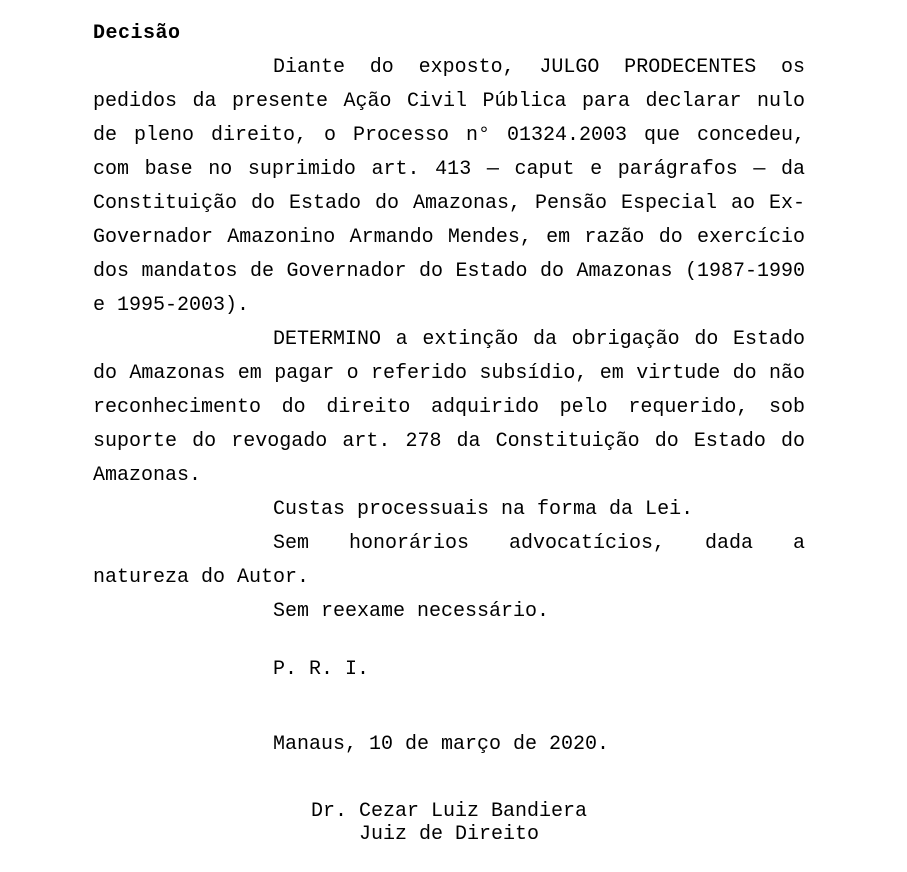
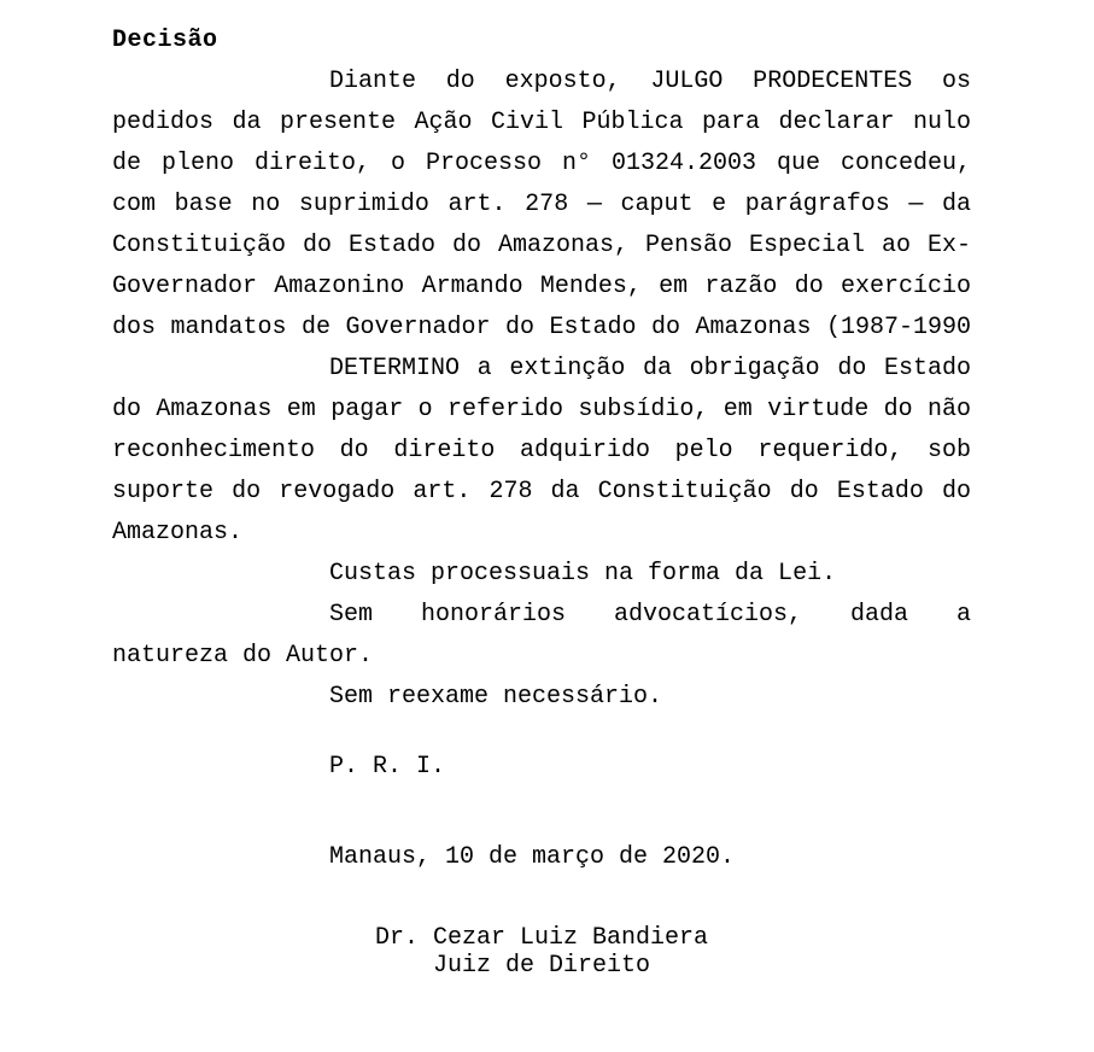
  Decisão
  Diante do exposto, JULGO PRODECENTES os
  pedidos da presente Ação Civil Pública para declarar nulo
  de pleno direito, o Processo n° 01324.2003 que concedeu,
- com base no suprimido art. 413 — caput e parágrafos — da
+ com base no suprimido art. 278 — caput e parágrafos — da
  Constituição do Estado do Amazonas, Pensão Especial ao Ex-
  Governador Amazonino Armando Mendes, em razão do exercício
  dos mandatos de Governador do Estado do Amazonas (1987-1990
- e 1995-2003).
  DETERMINO a extinção da obrigação do Estado
  do Amazonas em pagar o referido subsídio, em virtude do não
  reconhecimento do direito adquirido pelo requerido, sob
  suporte do revogado art. 278 da Constituição do Estado do
  Amazonas.
  Custas processuais na forma da Lei.
  Sem honorários advocatícios, dada a
  natureza do Autor.
  Sem reexame necessário.
  P. R. I.
  Manaus, 10 de março de 2020.
  Dr. Cezar Luiz Bandiera
  Juiz de Direito
